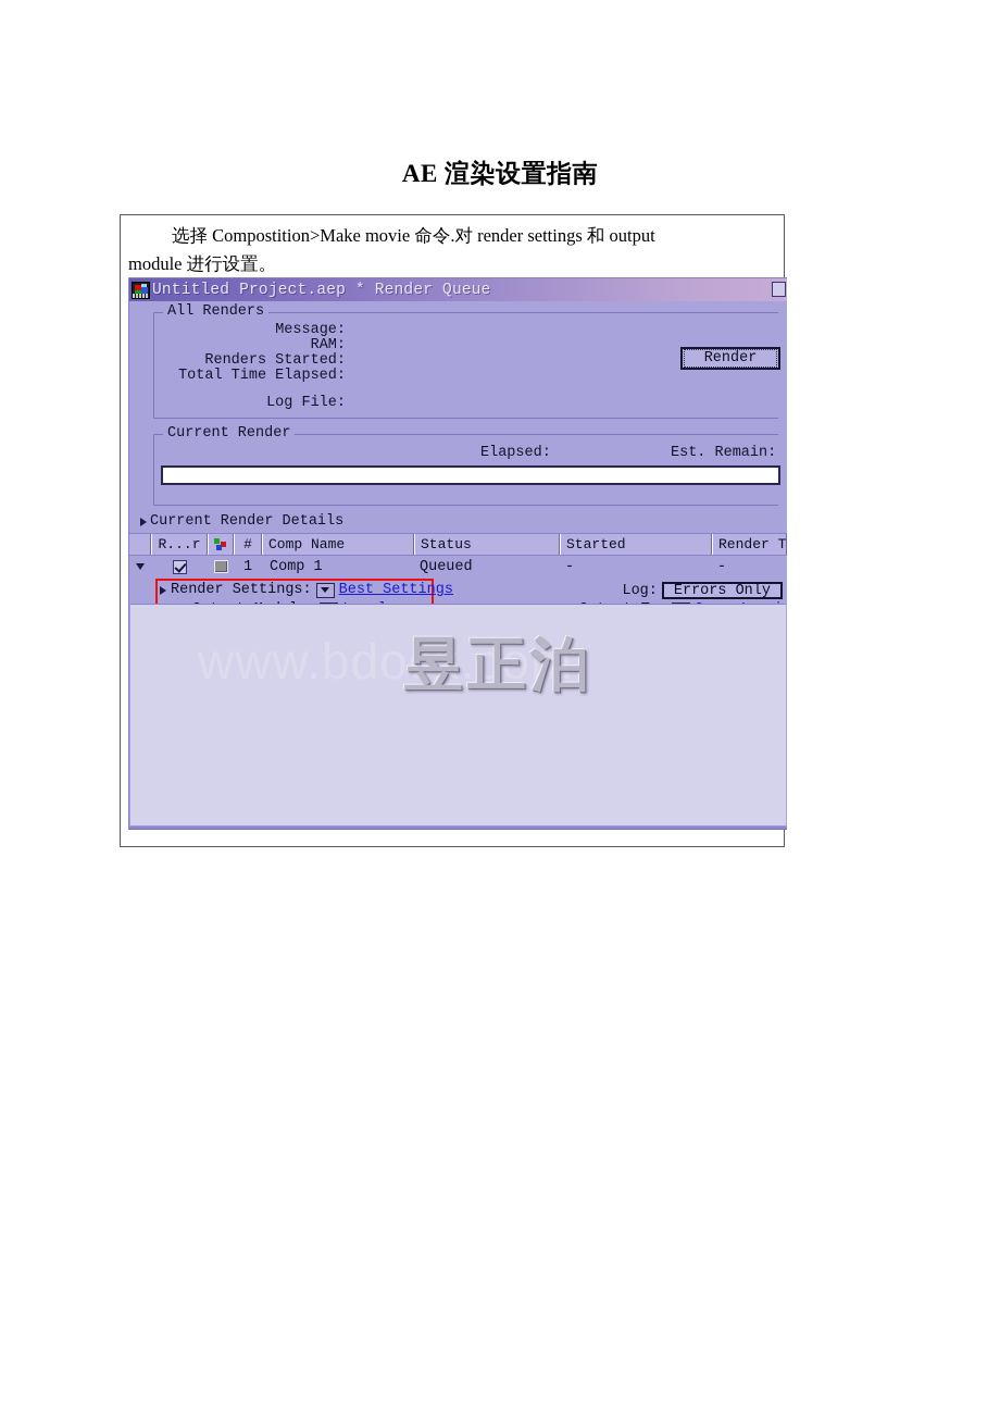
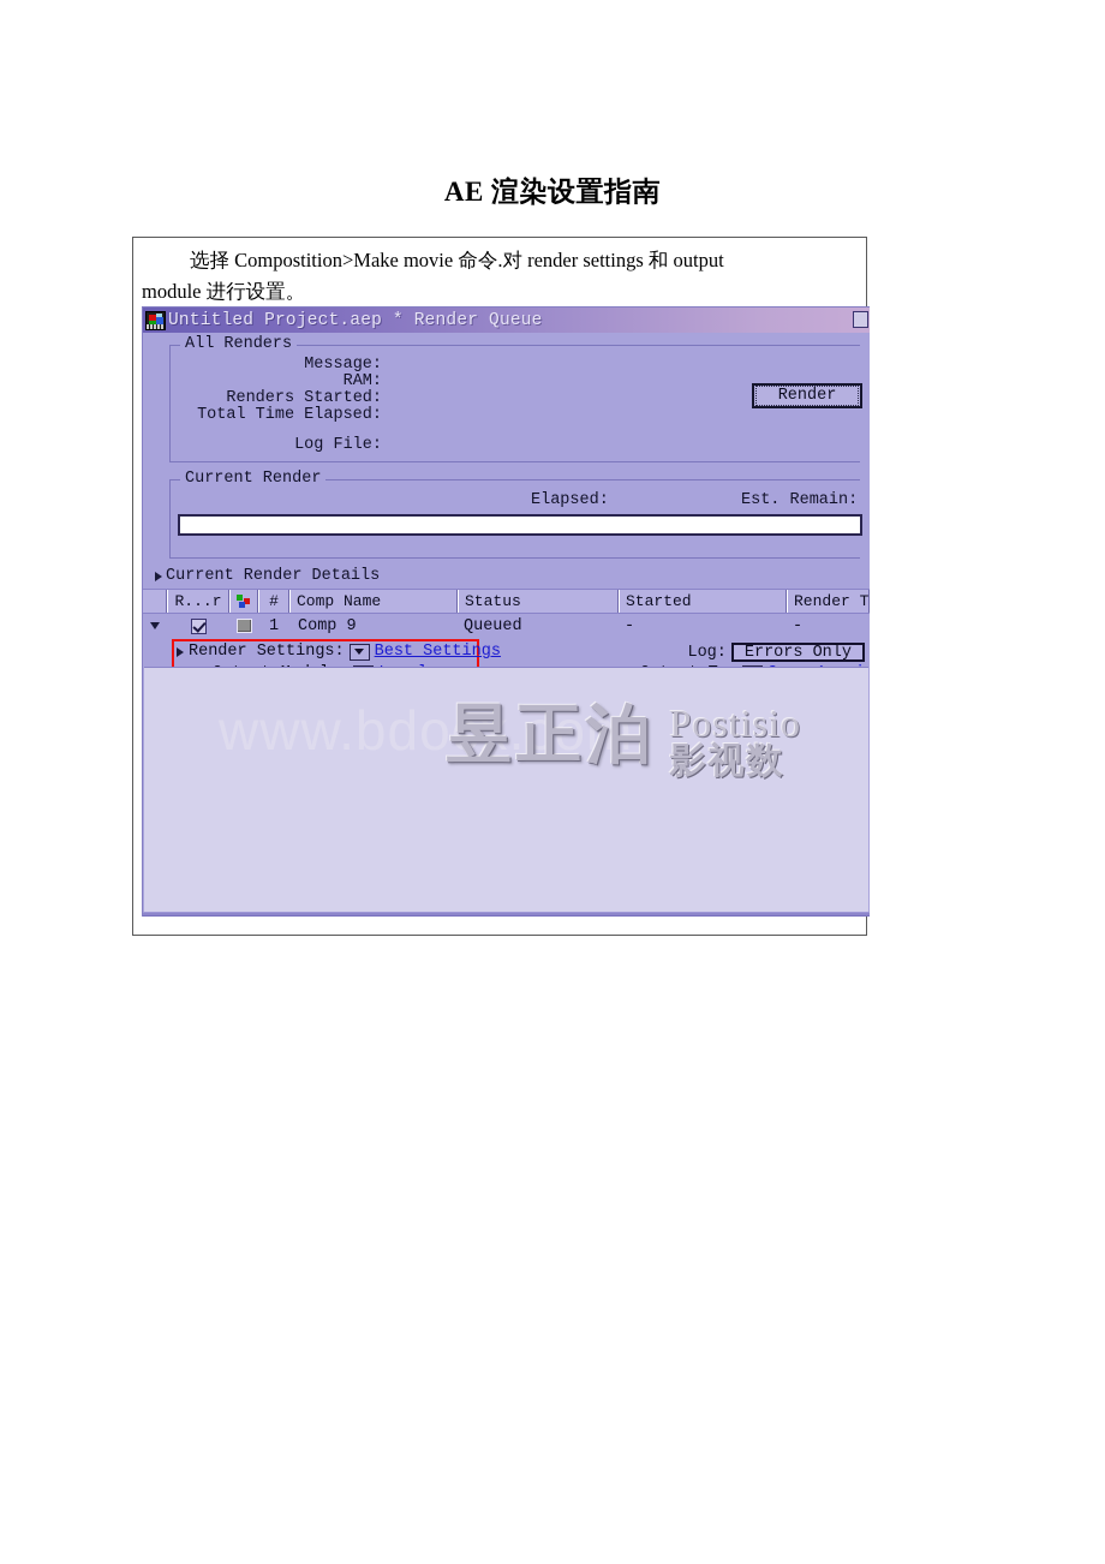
  AE 渲染设置指南
  选择 Compostition>Make movie 命令.对 render settings 和 output
  module 进行设置。
  Untitled Project.aep * Render Queue
  All Renders
  Message:
  RAM:
  Renders Started:
  Total Time Elapsed:
  Log File:
  Render
  Current Render
  Elapsed:
  Est. Remain:
  Current Render Details
  R...r
  #
  Comp Name
  Status
  Started
  Render T
  1
- Comp 1
+ Comp 9
  Queued
  -
  -
  Render Settings:
  Best Settings
  Log:
  Errors Only
  www.bdocx.com
  昱正泊
+ Postisio
+ 影视数
